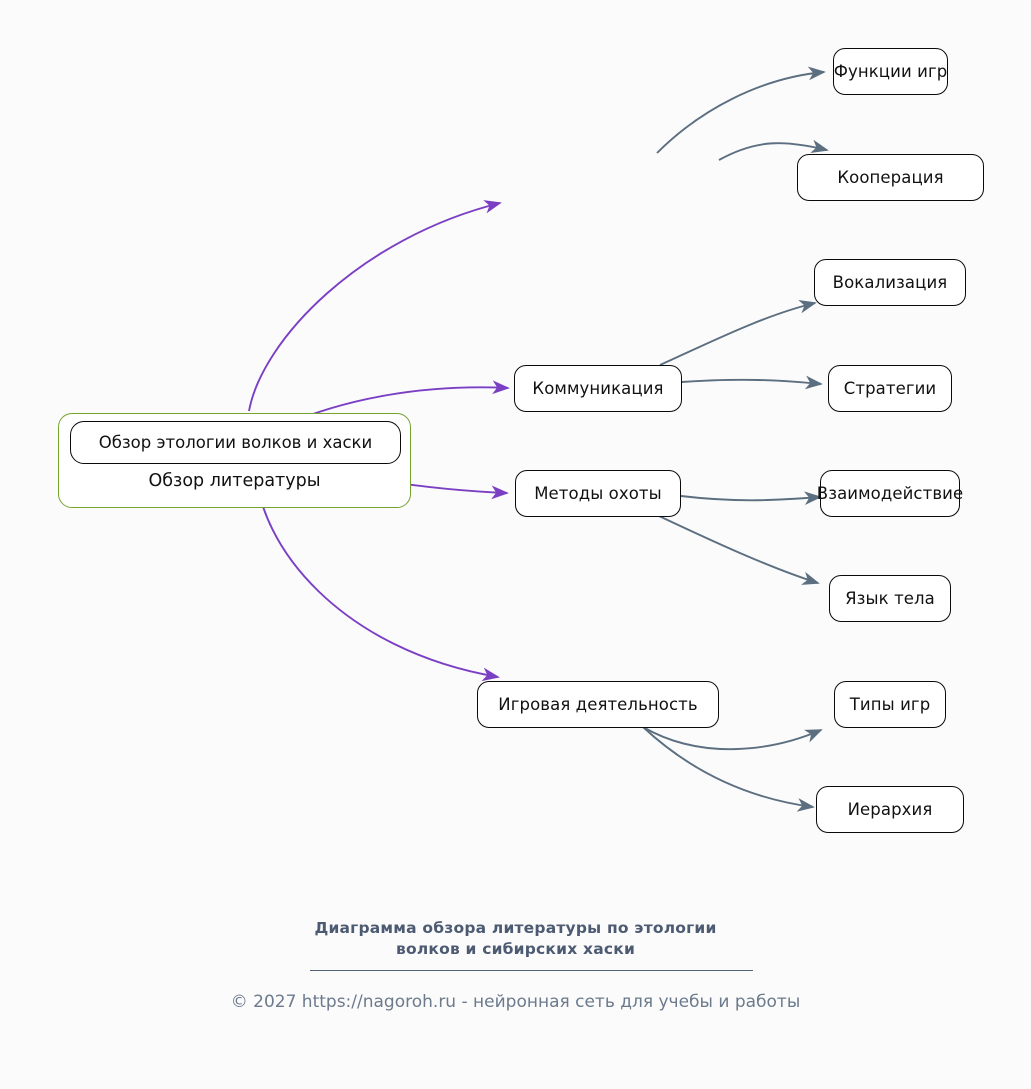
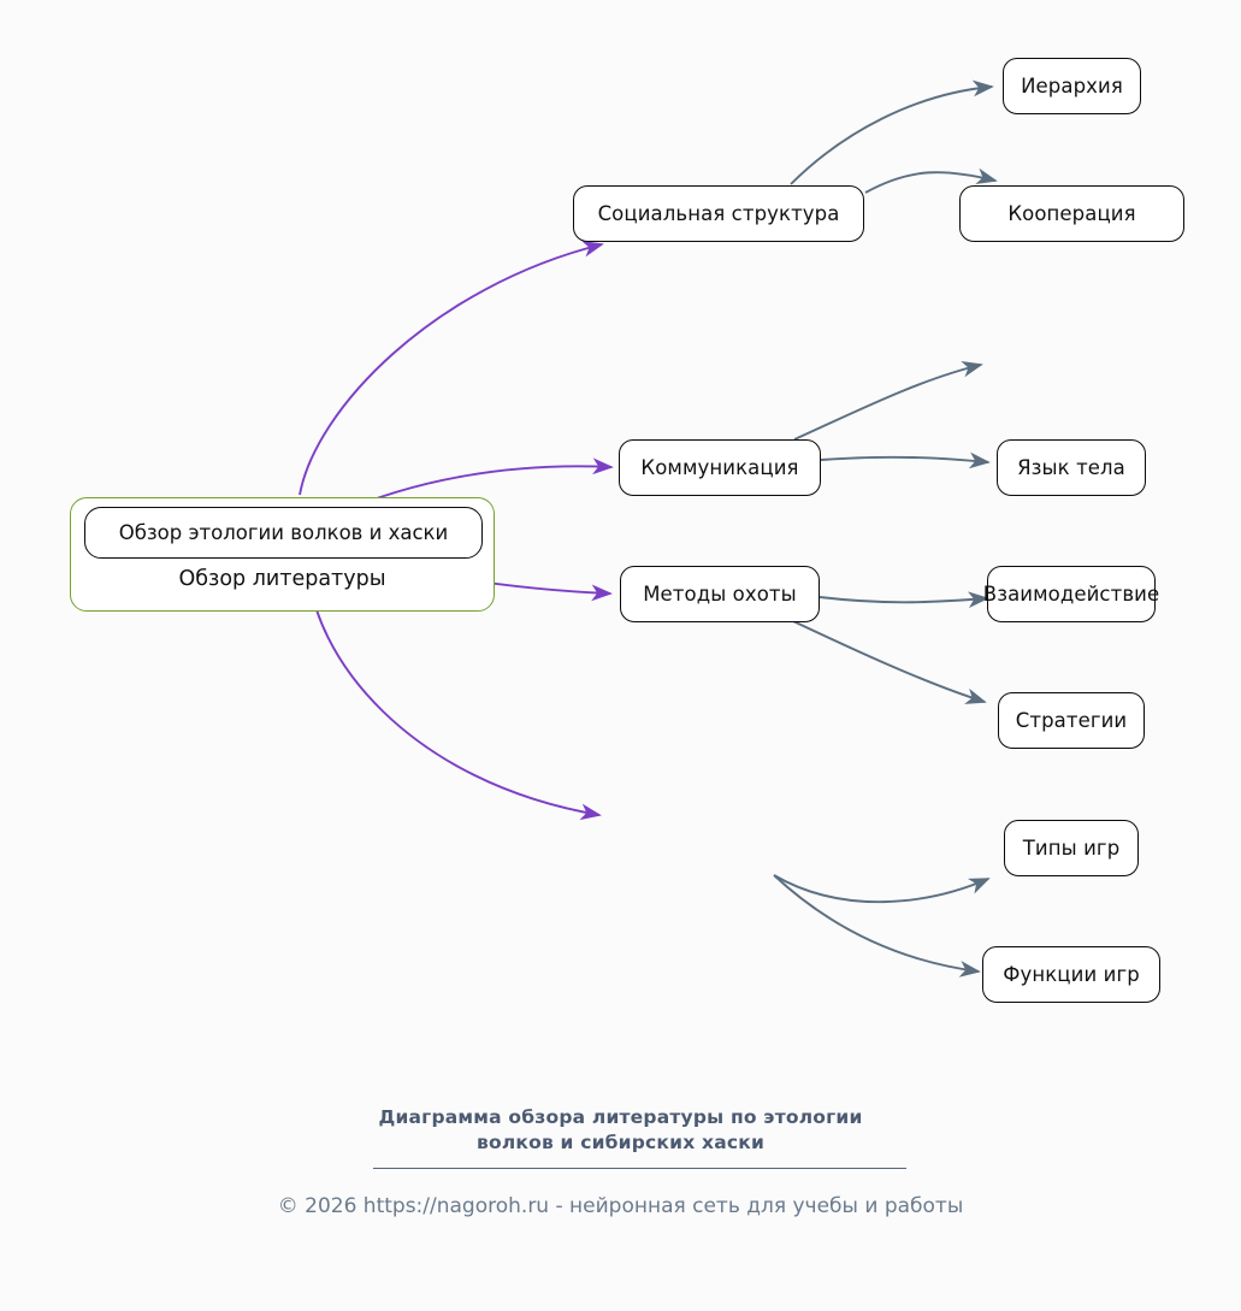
  Обзор этологии волков и хаски
  Обзор литературы
+ Социальная структура
  Коммуникация
  Методы охоты
- Игровая деятельность
- Функции игр
+ Иерархия
  Кооперация
- Вокализация
- Стратегии
+ Язык тела
  Взаимодействие
- Язык тела
+ Стратегии
  Типы игр
- Иерархия
+ Функции игр
  Диаграмма обзора литературы по этологии
  волков и сибирских хаски
- © 2027 https://nagoroh.ru - нейронная сеть для учебы и работы
+ © 2026 https://nagoroh.ru - нейронная сеть для учебы и работы
